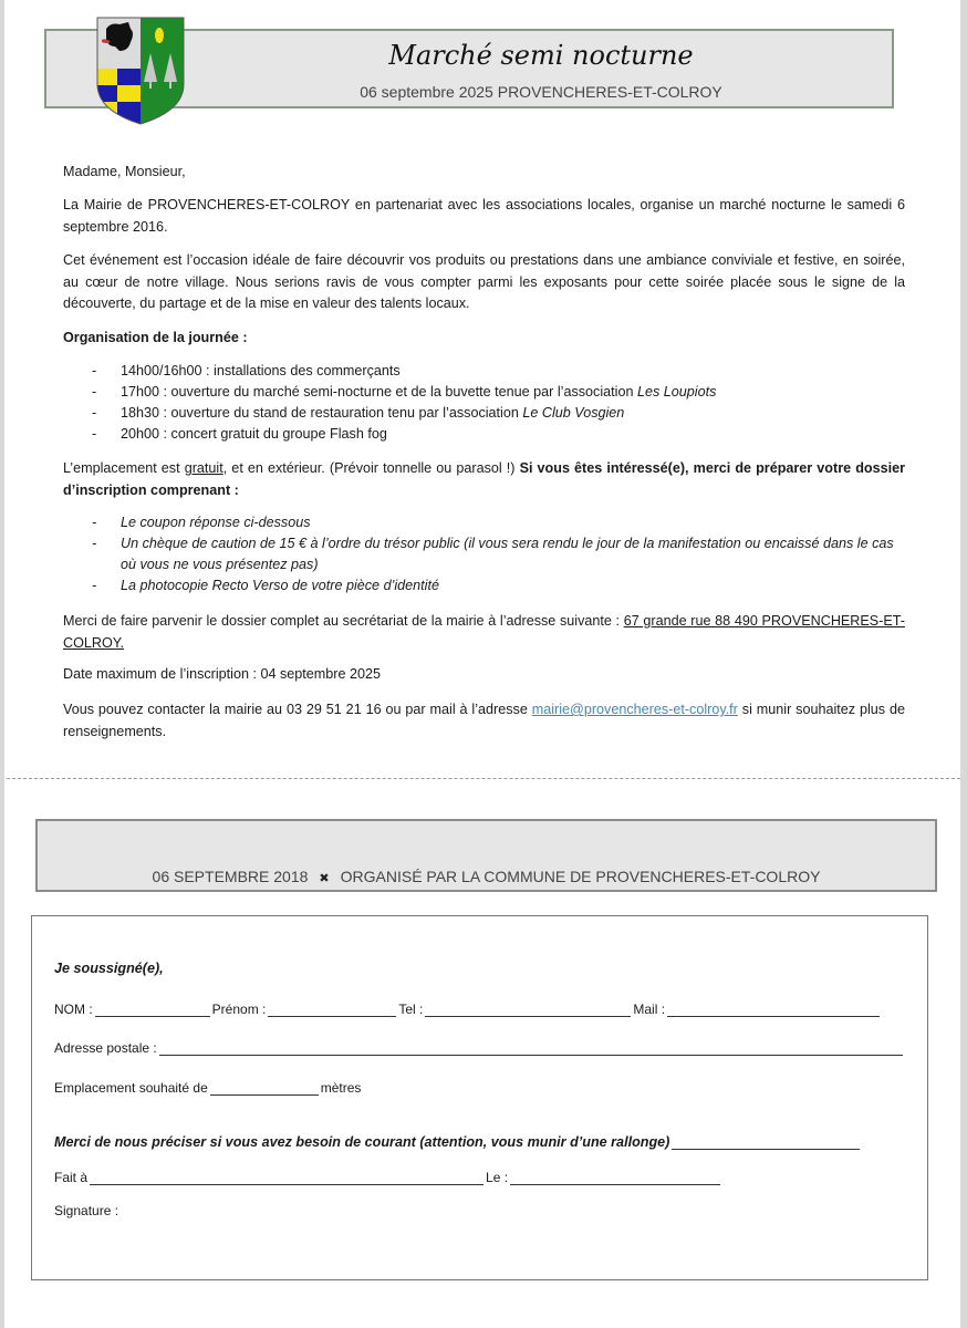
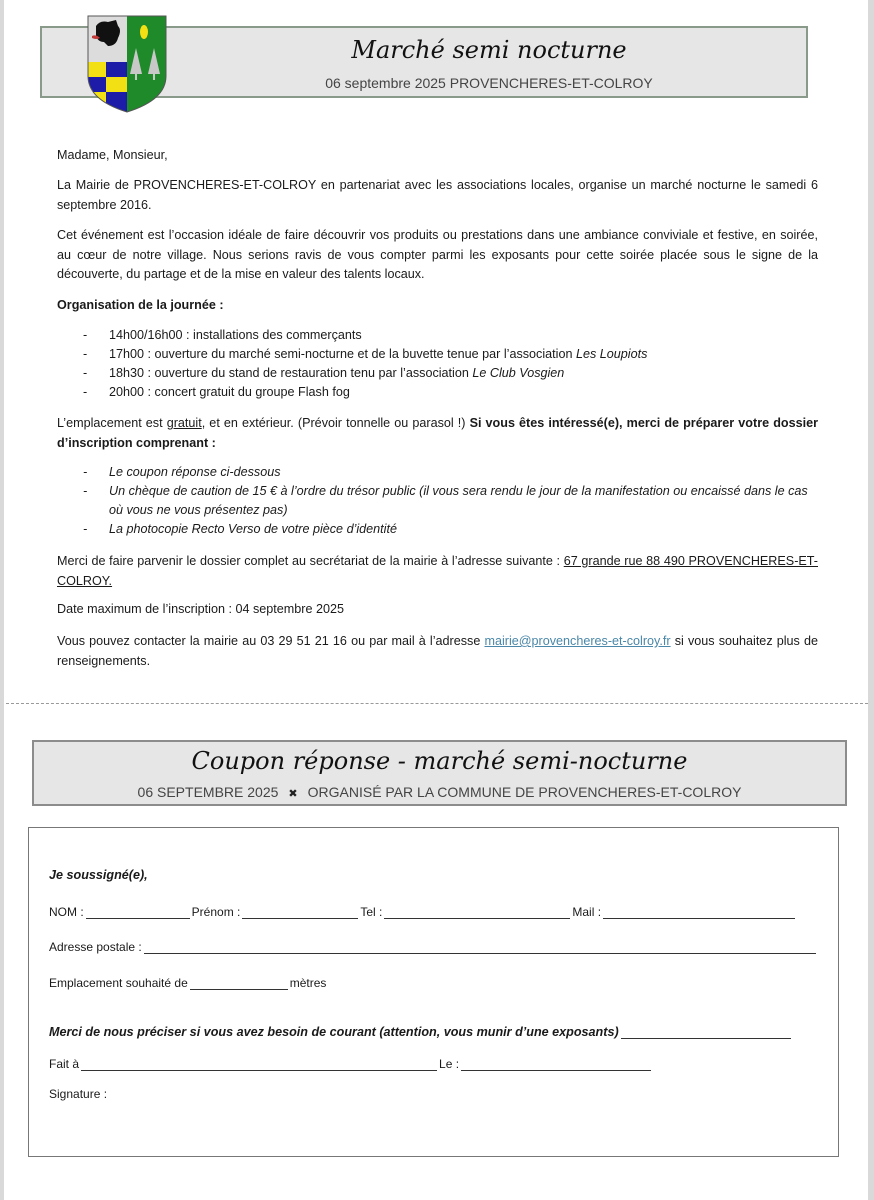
  Marché semi nocturne
  06 septembre 2025 PROVENCHERES-ET-COLROY
  Madame, Monsieur,
  La Mairie de PROVENCHERES-ET-COLROY en partenariat avec les associations locales, organise un marché nocturne le samedi 6 septembre 2016.
  Cet événement est l’occasion idéale de faire découvrir vos produits ou prestations dans une ambiance conviviale et festive, en soirée, au cœur de notre village. Nous serions ravis de vous compter parmi les exposants pour cette soirée placée sous le signe de la découverte, du partage et de la mise en valeur des talents locaux.
  Organisation de la journée :
  14h00/16h00 : installations des commerçants
  17h00 : ouverture du marché semi-nocturne et de la buvette tenue par l’association Les Loupiots
  18h30 : ouverture du stand de restauration tenu par l’association Le Club Vosgien
  20h00 : concert gratuit du groupe Flash fog
  L’emplacement est gratuit, et en extérieur. (Prévoir tonnelle ou parasol !) Si vous êtes intéressé(e), merci de préparer votre dossier d’inscription comprenant :
  Le coupon réponse ci-dessous
  Un chèque de caution de 15 € à l’ordre du trésor public (il vous sera rendu le jour de la manifestation ou encaissé dans le cas où vous ne vous présentez pas)
  La photocopie Recto Verso de votre pièce d’identité
  Merci de faire parvenir le dossier complet au secrétariat de la mairie à l’adresse suivante : 67 grande rue 88 490 PROVENCHERES-ET-COLROY.
  Date maximum de l’inscription : 04 septembre 2025
- Vous pouvez contacter la mairie au 03 29 51 21 16 ou par mail à l’adresse mairie@provencheres-et-colroy.fr si munir souhaitez plus de renseignements.
+ Vous pouvez contacter la mairie au 03 29 51 21 16 ou par mail à l’adresse mairie@provencheres-et-colroy.fr si vous souhaitez plus de renseignements.
+ Coupon réponse - marché semi-nocturne
- 06 SEPTEMBRE 2018 ✖ ORGANISÉ PAR LA COMMUNE DE PROVENCHERES-ET-COLROY
+ 06 SEPTEMBRE 2025 ✖ ORGANISÉ PAR LA COMMUNE DE PROVENCHERES-ET-COLROY
  Je soussigné(e),
  NOM :
  Prénom :
  Tel :
  Mail :
  Adresse postale :
  Emplacement souhaité de
  mètres
- Merci de nous préciser si vous avez besoin de courant (attention, vous munir d’une rallonge)
+ Merci de nous préciser si vous avez besoin de courant (attention, vous munir d’une exposants)
  Fait à
  Le :
  Signature :
